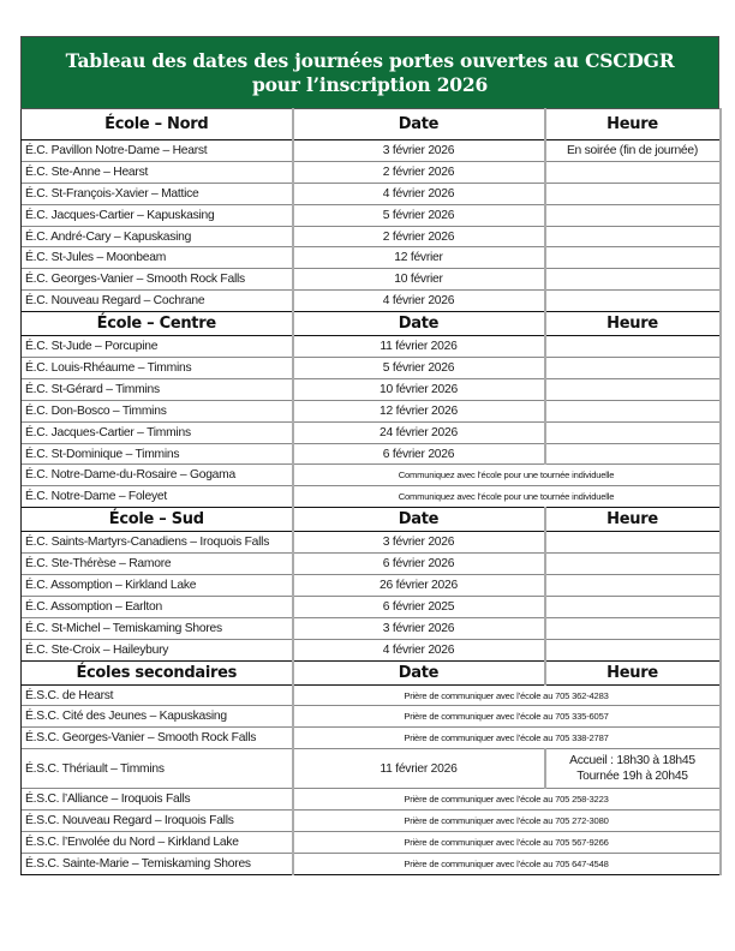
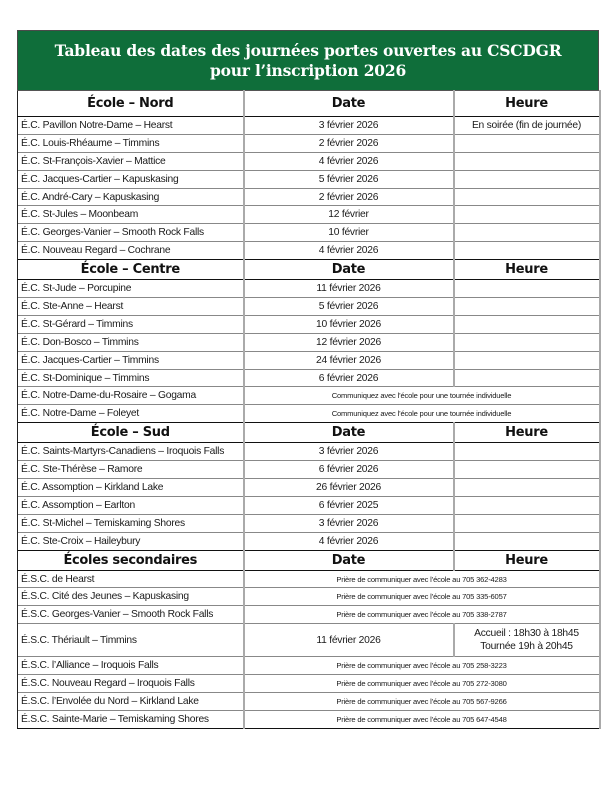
  Tableau des dates des journées portes ouvertes au CSCDGR
  pour l’inscription 2026
  École – Nord	Date	Heure
  É.C. Pavillon Notre-Dame – Hearst	3 février 2026	En soirée (fin de journée)
- É.C. Ste-Anne – Hearst	2 février 2026
+ É.C. Louis-Rhéaume – Timmins	2 février 2026
  É.C. St-François-Xavier – Mattice	4 février 2026
  É.C. Jacques-Cartier – Kapuskasing	5 février 2026
  É.C. André-Cary – Kapuskasing	2 février 2026
  É.C. St-Jules – Moonbeam	12 février
  É.C. Georges-Vanier – Smooth Rock Falls	10 février
  É.C. Nouveau Regard – Cochrane	4 février 2026
  École – Centre	Date	Heure
  É.C. St-Jude – Porcupine	11 février 2026
- É.C. Louis-Rhéaume – Timmins	5 février 2026
+ É.C. Ste-Anne – Hearst	5 février 2026
  É.C. St-Gérard – Timmins	10 février 2026
  É.C. Don-Bosco – Timmins	12 février 2026
  É.C. Jacques-Cartier – Timmins	24 février 2026
  É.C. St-Dominique – Timmins	6 février 2026
  É.C. Notre-Dame-du-Rosaire – Gogama	Communiquez avec l’école pour une tournée individuelle
  É.C. Notre-Dame – Foleyet	Communiquez avec l’école pour une tournée individuelle
  École – Sud	Date	Heure
  É.C. Saints-Martyrs-Canadiens – Iroquois Falls	3 février 2026
  É.C. Ste-Thérèse – Ramore	6 février 2026
  É.C. Assomption – Kirkland Lake	26 février 2026
  É.C. Assomption – Earlton	6 février 2025
  É.C. St-Michel – Temiskaming Shores	3 février 2026
  É.C. Ste-Croix – Haileybury	4 février 2026
  Écoles secondaires	Date	Heure
  É.S.C. de Hearst	Prière de communiquer avec l’école au 705 362-4283
  É.S.C. Cité des Jeunes – Kapuskasing	Prière de communiquer avec l’école au 705 335-6057
  É.S.C. Georges-Vanier – Smooth Rock Falls	Prière de communiquer avec l’école au 705 338-2787
  É.S.C. Thériault – Timmins	11 février 2026	Accueil : 18h30 à 18h45 Tournée 19h à 20h45
  É.S.C. l’Alliance – Iroquois Falls	Prière de communiquer avec l’école au 705 258-3223
  É.S.C. Nouveau Regard – Iroquois Falls	Prière de communiquer avec l’école au 705 272-3080
  É.S.C. l’Envolée du Nord – Kirkland Lake	Prière de communiquer avec l’école au 705 567-9266
  É.S.C. Sainte-Marie – Temiskaming Shores	Prière de communiquer avec l’école au 705 647-4548
